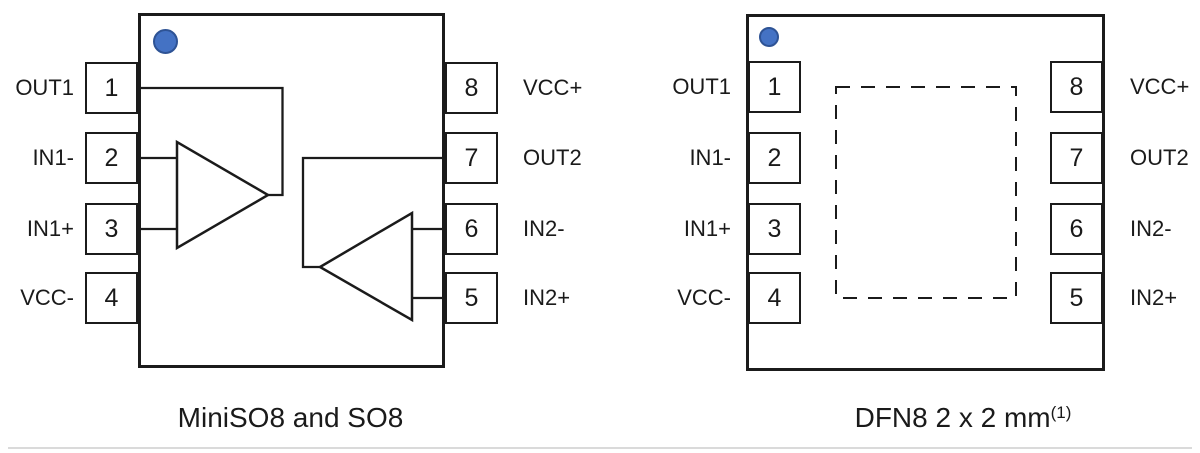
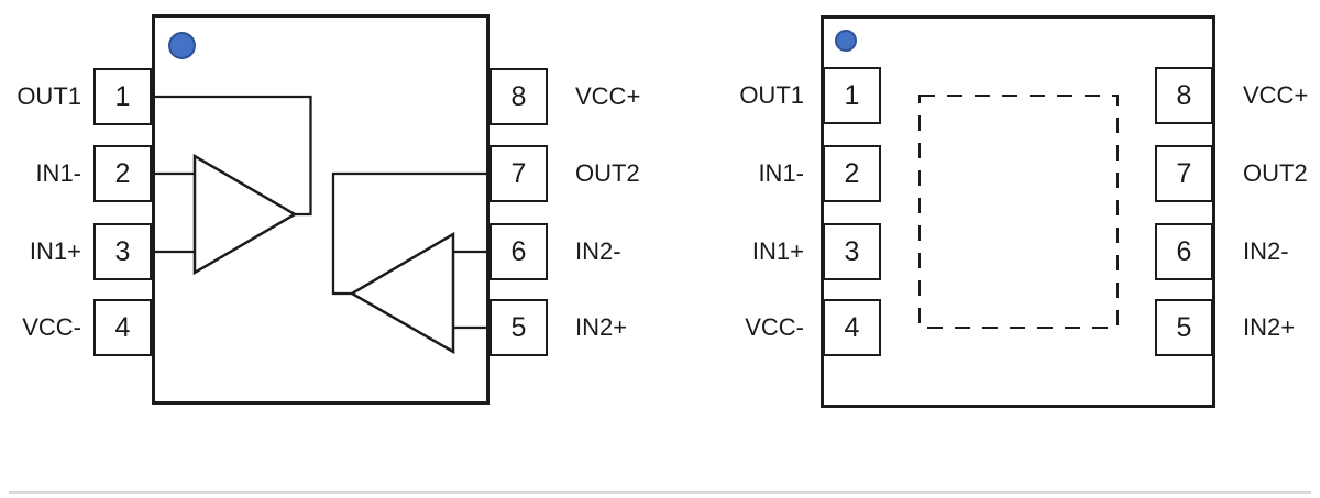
  OUT1
  IN1-
  IN1+
  VCC-
  1
  2
  3
  4
  8
  7
  6
  5
  VCC+
  OUT2
  IN2-
  IN2+
  OUT1
  IN1-
  IN1+
  VCC-
  1
  2
  3
  4
  8
  7
  6
  5
  VCC+
  OUT2
  IN2-
  IN2+
- MiniSO8 and SO8
- DFN8 2 x 2 mm(1)
